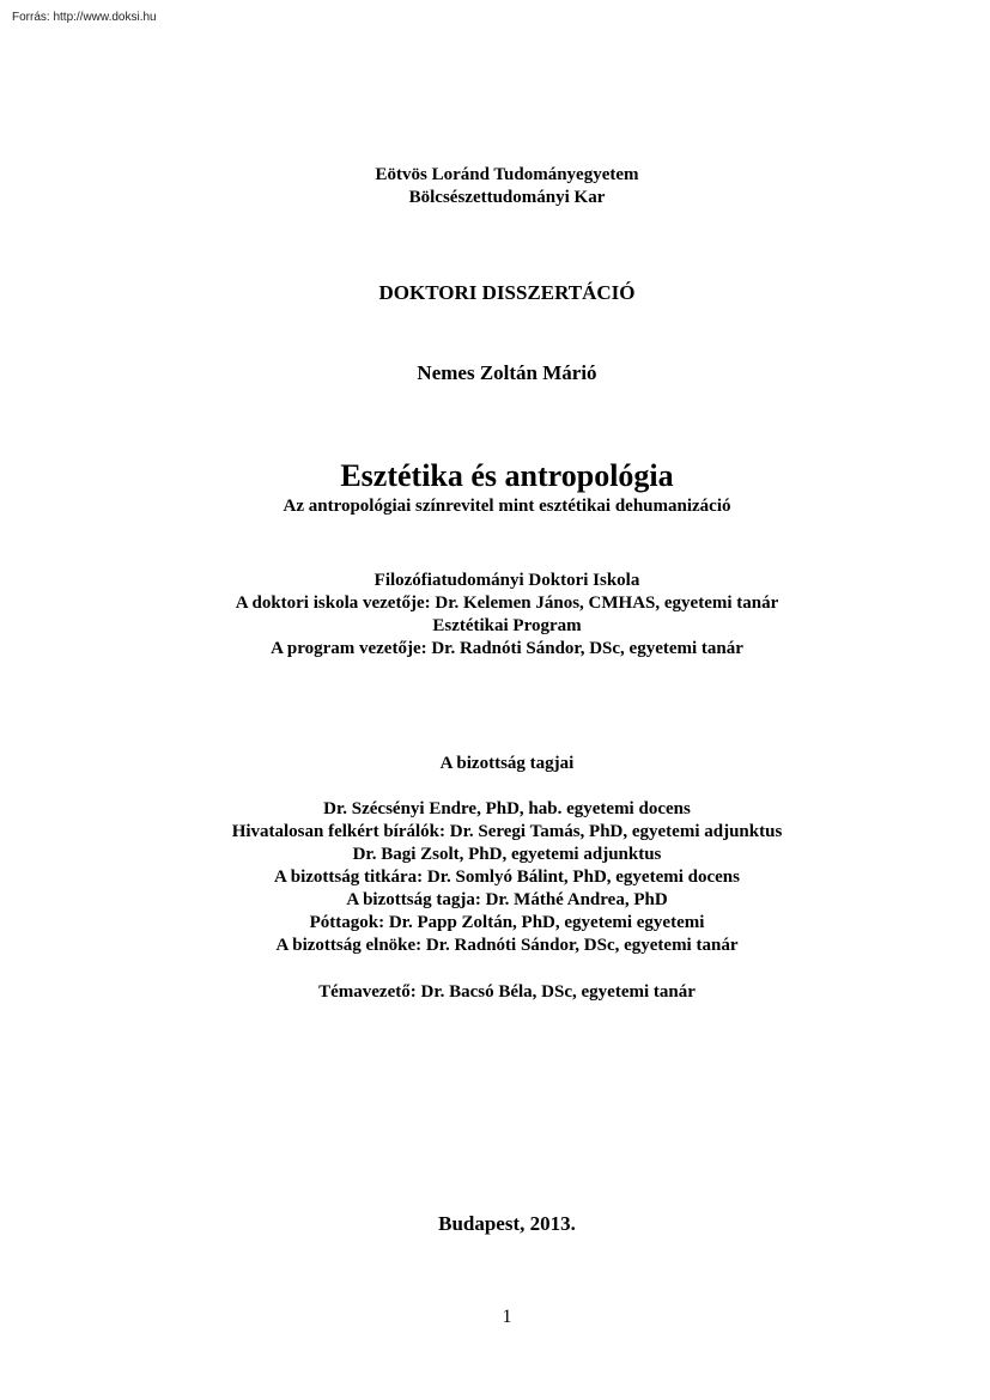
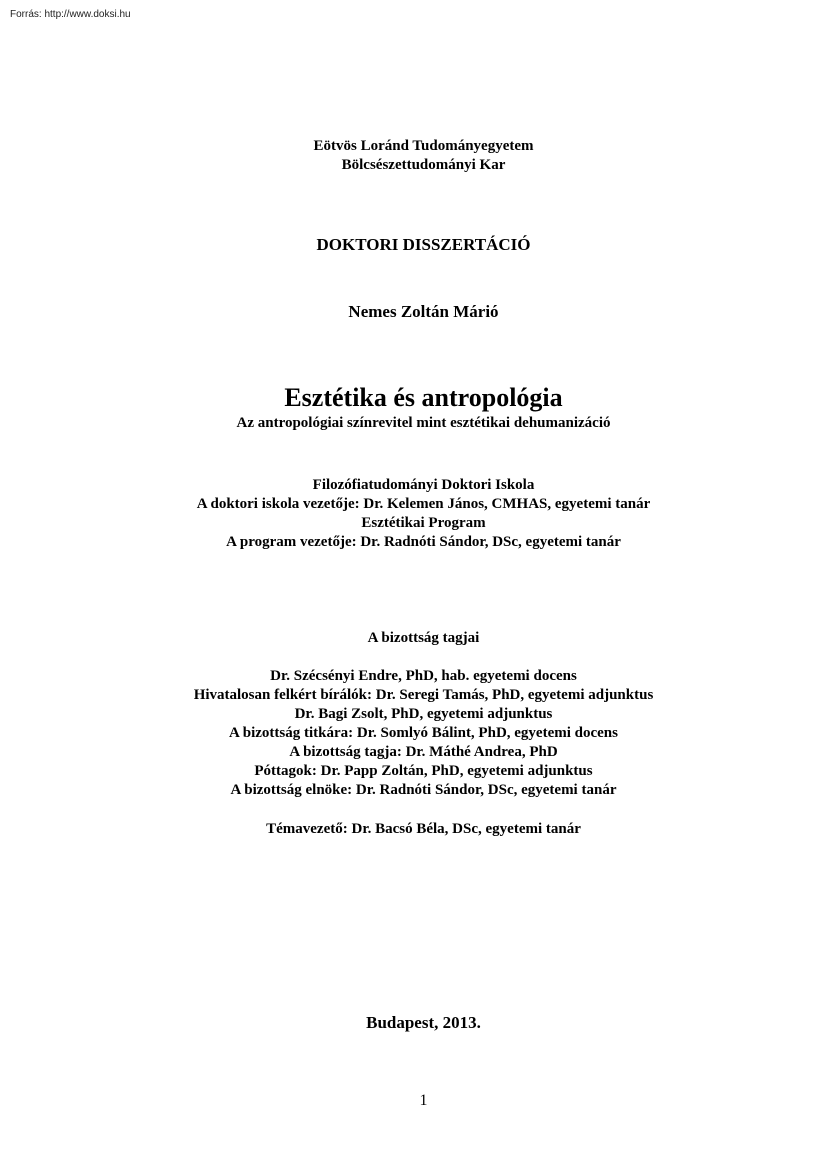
  Forrás: http://www.doksi.hu
  Eötvös Loránd Tudományegyetem
  Bölcsészettudományi Kar
  DOKTORI DISSZERTÁCIÓ
  Nemes Zoltán Márió
  Esztétika és antropológia
  Az antropológiai színrevitel mint esztétikai dehumanizáció
  Filozófiatudományi Doktori Iskola
  A doktori iskola vezetője: Dr. Kelemen János, CMHAS, egyetemi tanár
  Esztétikai Program
  A program vezetője: Dr. Radnóti Sándor, DSc, egyetemi tanár
  A bizottság tagjai
  Dr. Szécsényi Endre, PhD, hab. egyetemi docens
  Hivatalosan felkért bírálók: Dr. Seregi Tamás, PhD, egyetemi adjunktus
  Dr. Bagi Zsolt, PhD, egyetemi adjunktus
  A bizottság titkára: Dr. Somlyó Bálint, PhD, egyetemi docens
  A bizottság tagja: Dr. Máthé Andrea, PhD
- Póttagok: Dr. Papp Zoltán, PhD, egyetemi egyetemi
+ Póttagok: Dr. Papp Zoltán, PhD, egyetemi adjunktus
  A bizottság elnöke: Dr. Radnóti Sándor, DSc, egyetemi tanár
  Témavezető: Dr. Bacsó Béla, DSc, egyetemi tanár
  Budapest, 2013.
  1
